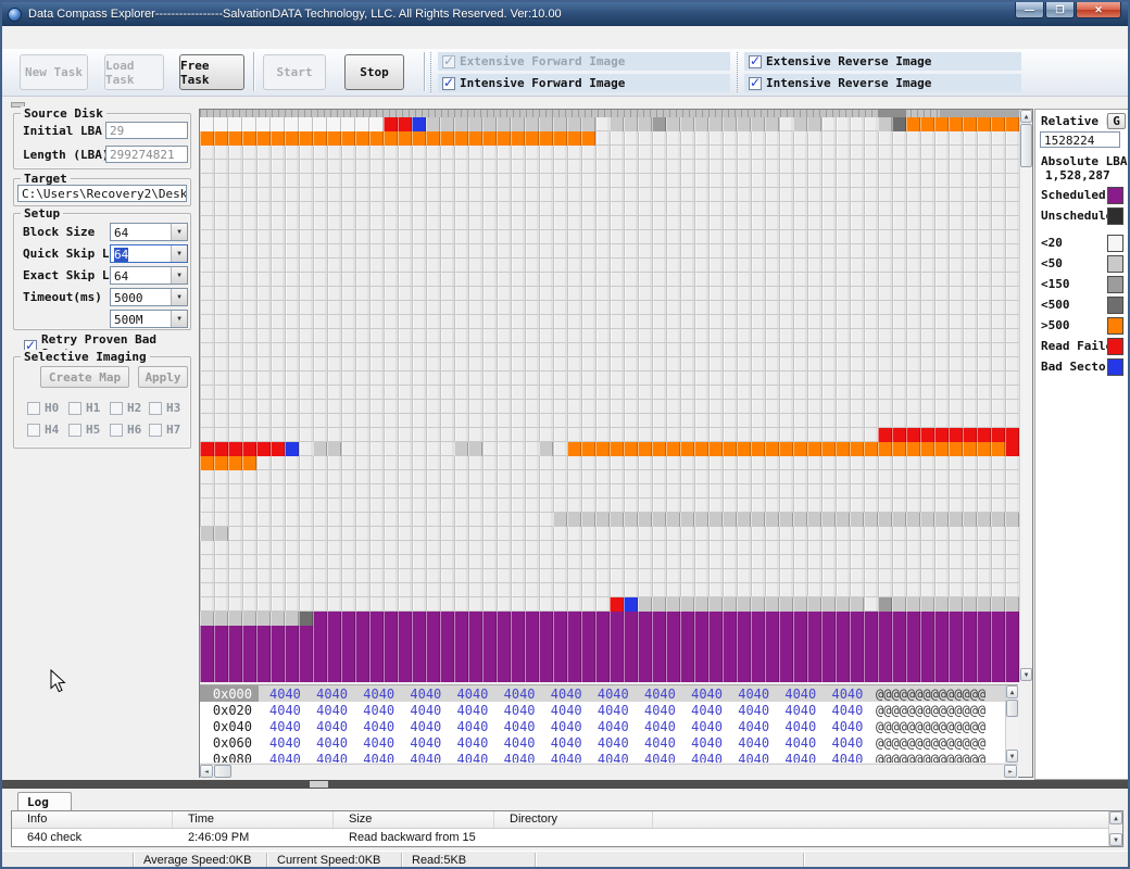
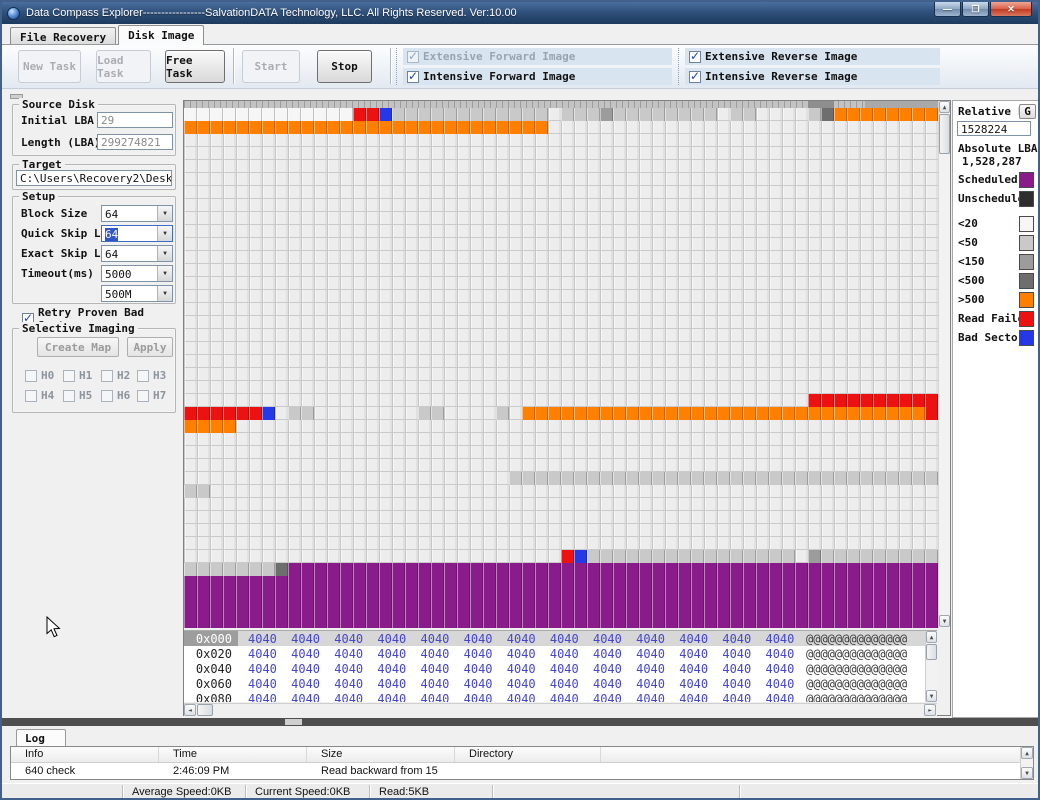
  Data Compass Explorer-----------------SalvationDATA Technology, LLC. All Rights Reserved. Ver:10.00
  —
  ❐
  ✕
+ File Recovery
+ Disk Image
  New Task
  Load Task
  Free Task
  Start
  Stop
  Extensive Forward Image
  Intensive Forward Image
  Extensive Reverse Image
  Intensive Reverse Image
  Source Disk
  Initial LBA
  29
  Length (LBA
  299274821
  Target
  C:\Users\Recovery2\Desk
  Setup
  Block Size
  64
  Quick Skip L
  64
  Exact Skip L
  64
  Timeout(ms)
  5000
  500M
  Selective Imaging
  Create Map
  Apply
  H0
  H1
  H2
  H3
  H4
  H5
  H6
  H7
  0x000
  4040 4040 4040 4040 4040 4040 4040 4040 4040 4040 4040 4040 4040
  @@@@@@@@@@@@@@
  0x020
  4040 4040 4040 4040 4040 4040 4040 4040 4040 4040 4040 4040 4040
  @@@@@@@@@@@@@@
  0x040
  4040 4040 4040 4040 4040 4040 4040 4040 4040 4040 4040 4040 4040
  @@@@@@@@@@@@@@
  0x060
  4040 4040 4040 4040 4040 4040 4040 4040 4040 4040 4040 4040 4040
  @@@@@@@@@@@@@@
  0x080
  4040 4040 4040 4040 4040 4040 4040 4040 4040 4040 4040 4040 4040
  @@@@@@@@@@@@@@
  Relative
  G
  1528224
  Absolute LBA
  1,528,287
  Scheduled
  Unschedul
  <20
  <50
  <150
  <500
  >500
  Read Fail
  Bad Secto
  Log
  Info
  Time
  Size
  Directory
  640 check
  2:46:09 PM
  Read backward from 15
  Average Speed:0KB
  Current Speed:0KB
  Read:5KB
